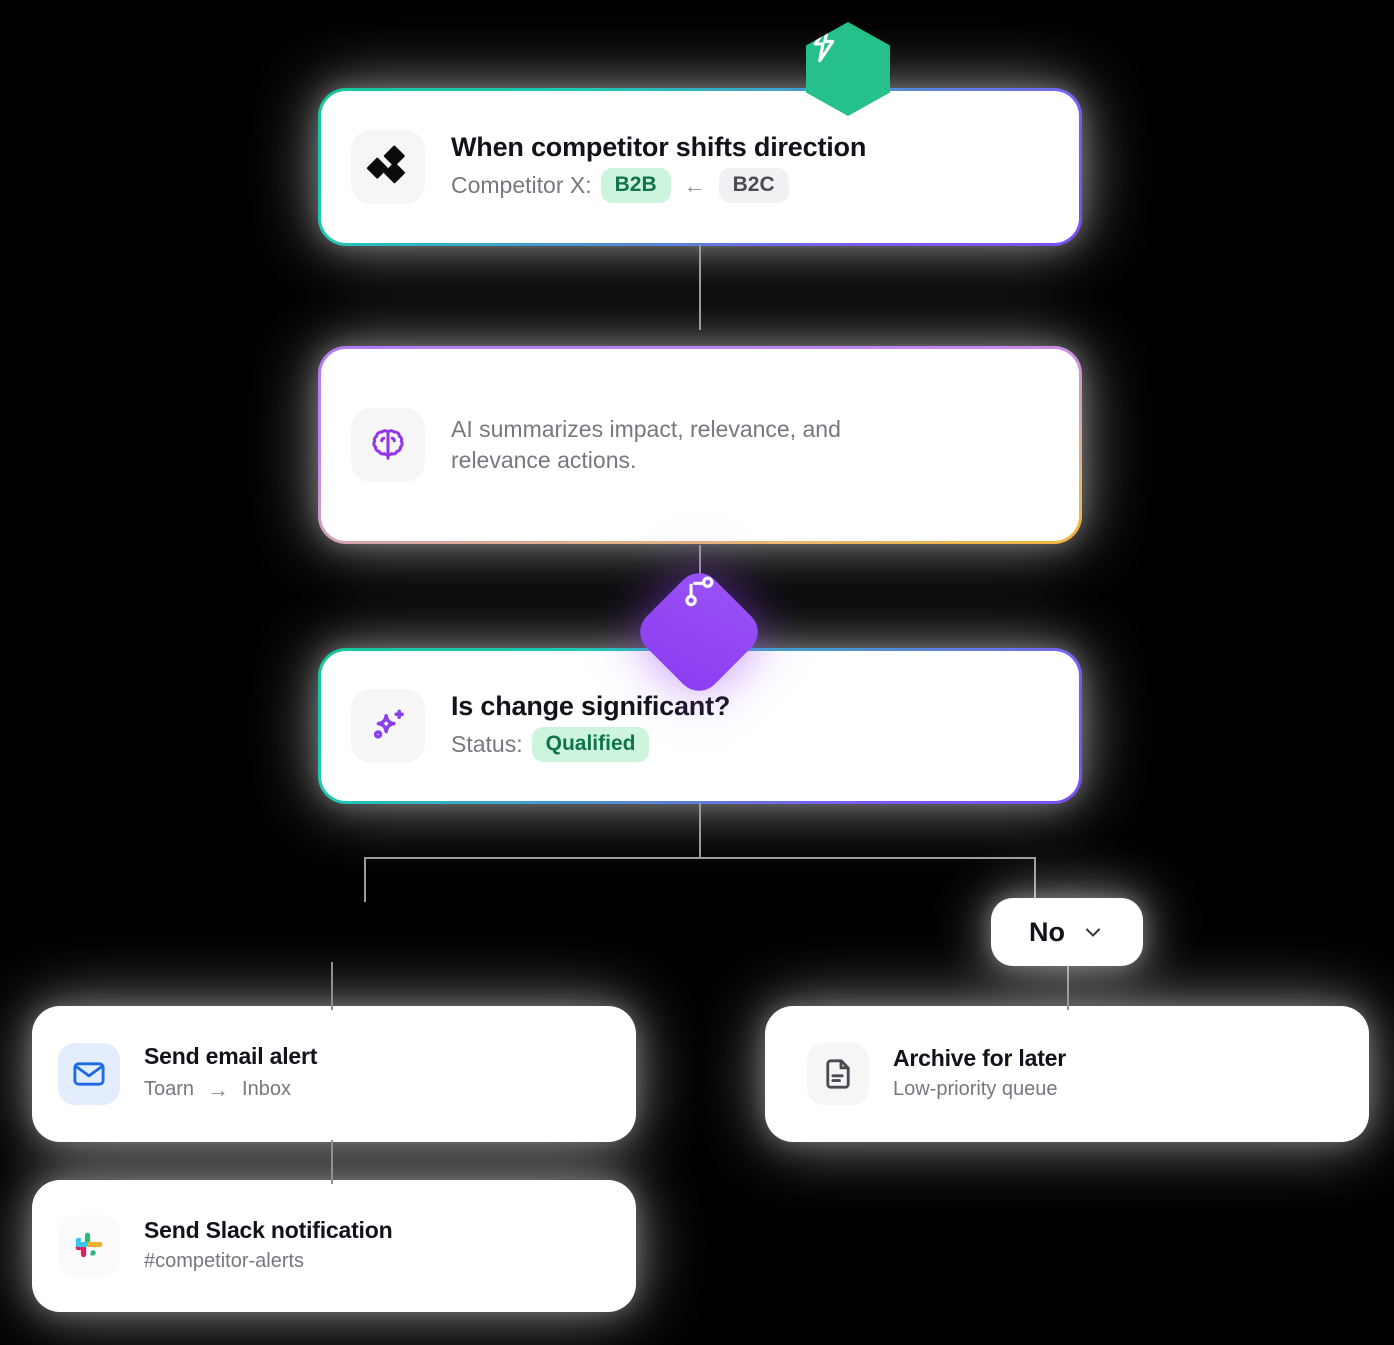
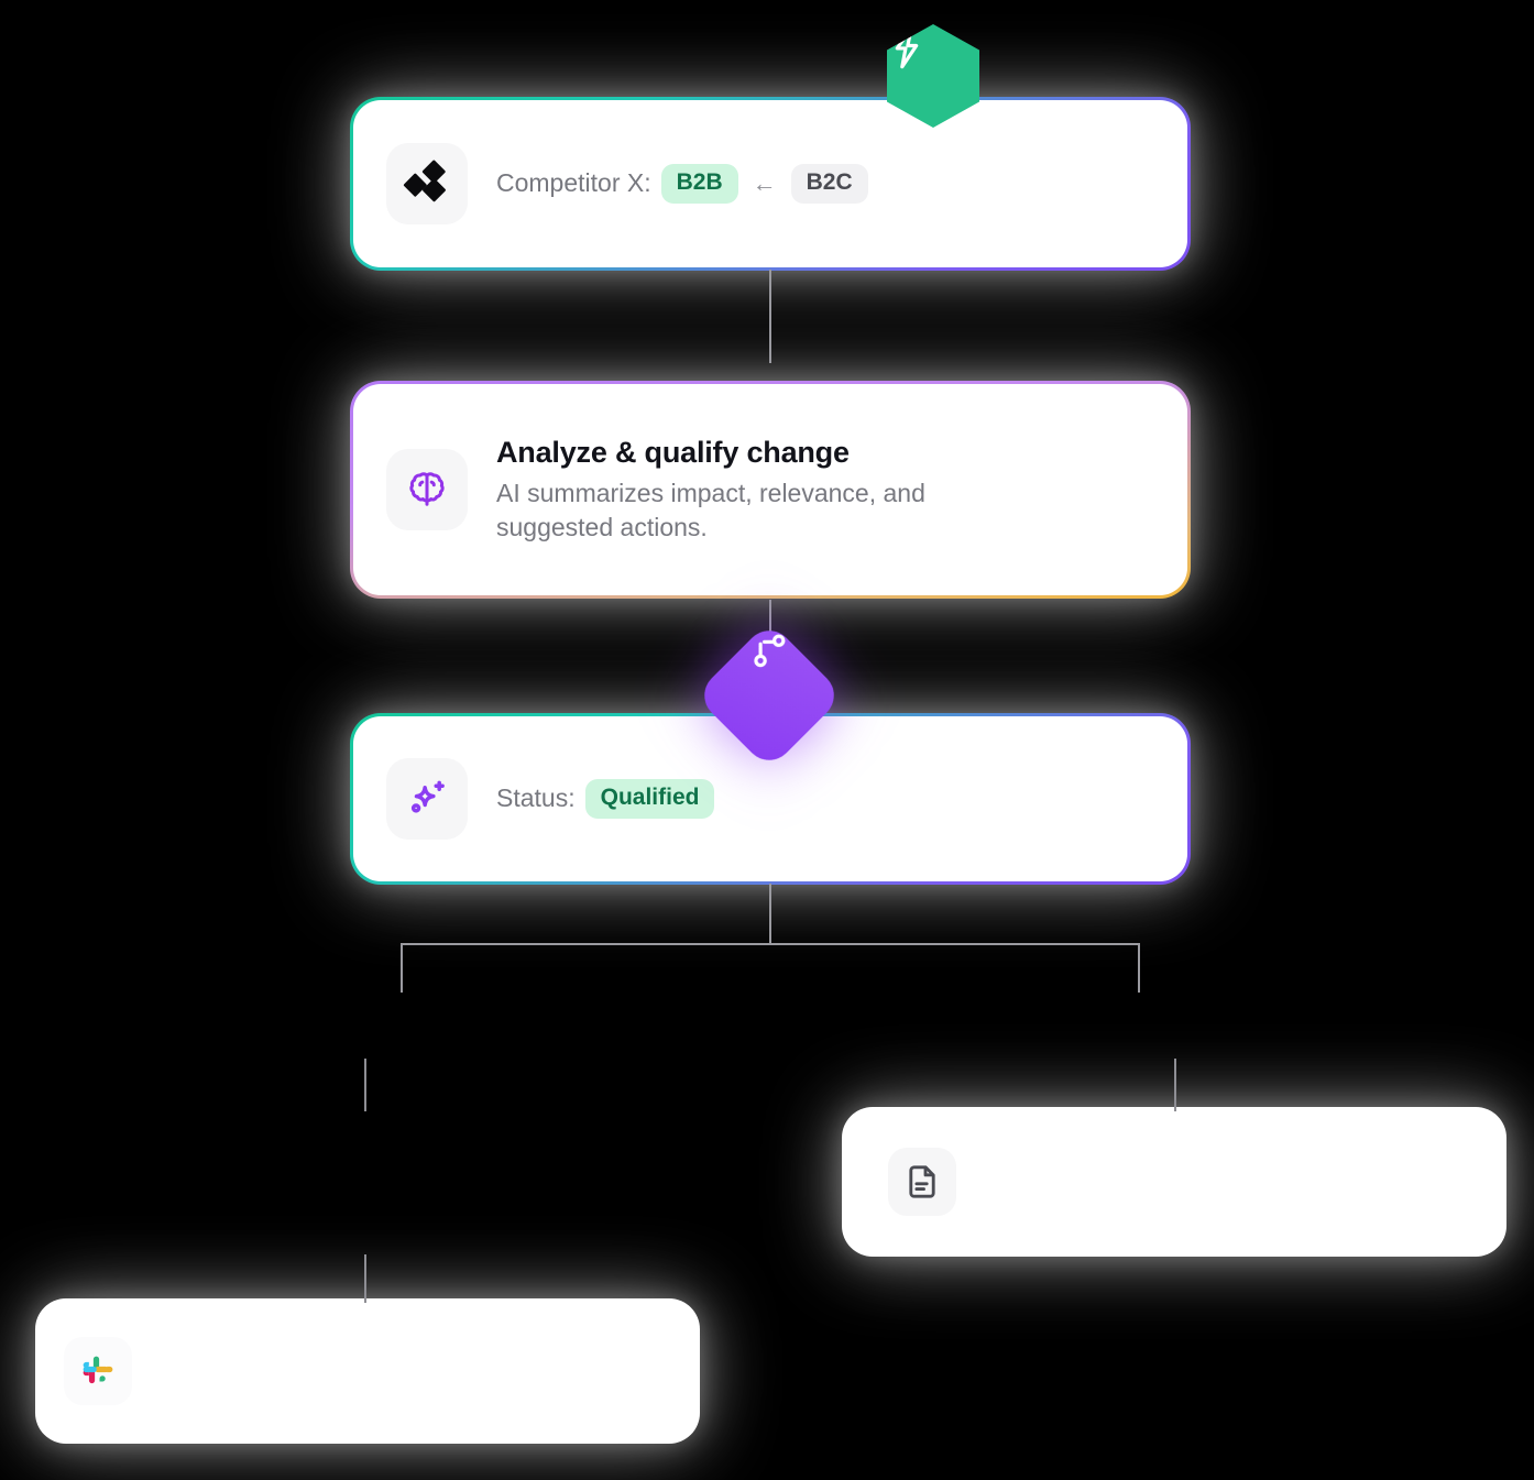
- When competitor shifts direction
  Competitor X:
  B2B
  ←
  B2C
+ Analyze & qualify change
- AI summarizes impact, relevance, and relevance actions.
+ AI summarizes impact, relevance, and suggested actions.
- Is change significant?
  Status:
  Qualified
- No
- Send email alert
- Toarn
- →
- Inbox
- Send Slack notification
- #competitor-alerts
- Archive for later
- Low-priority queue
